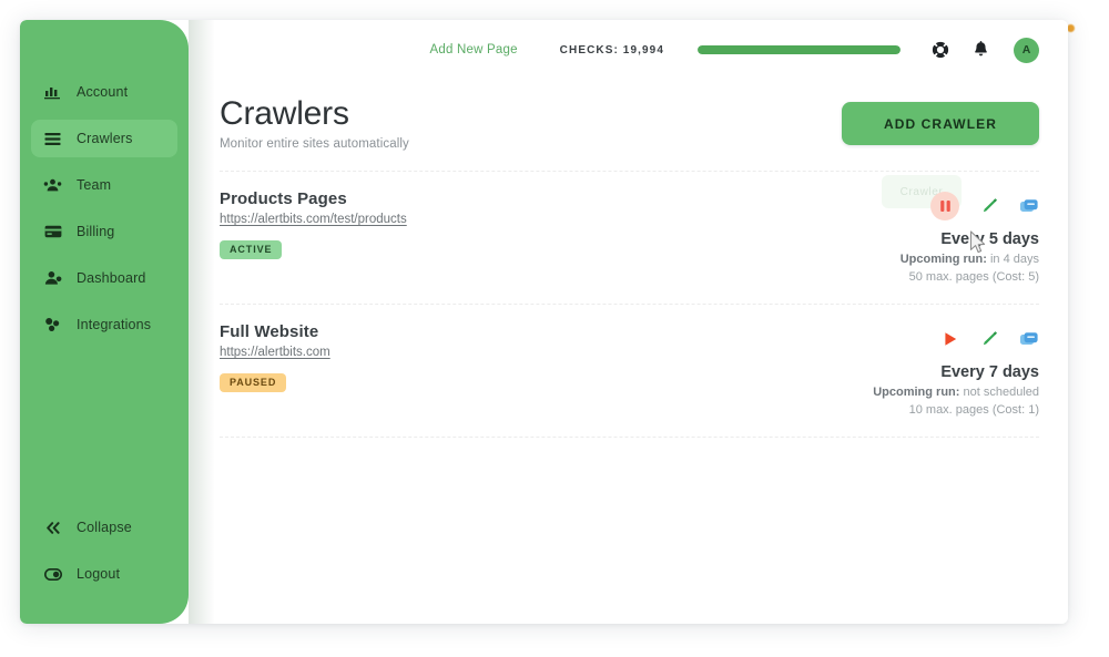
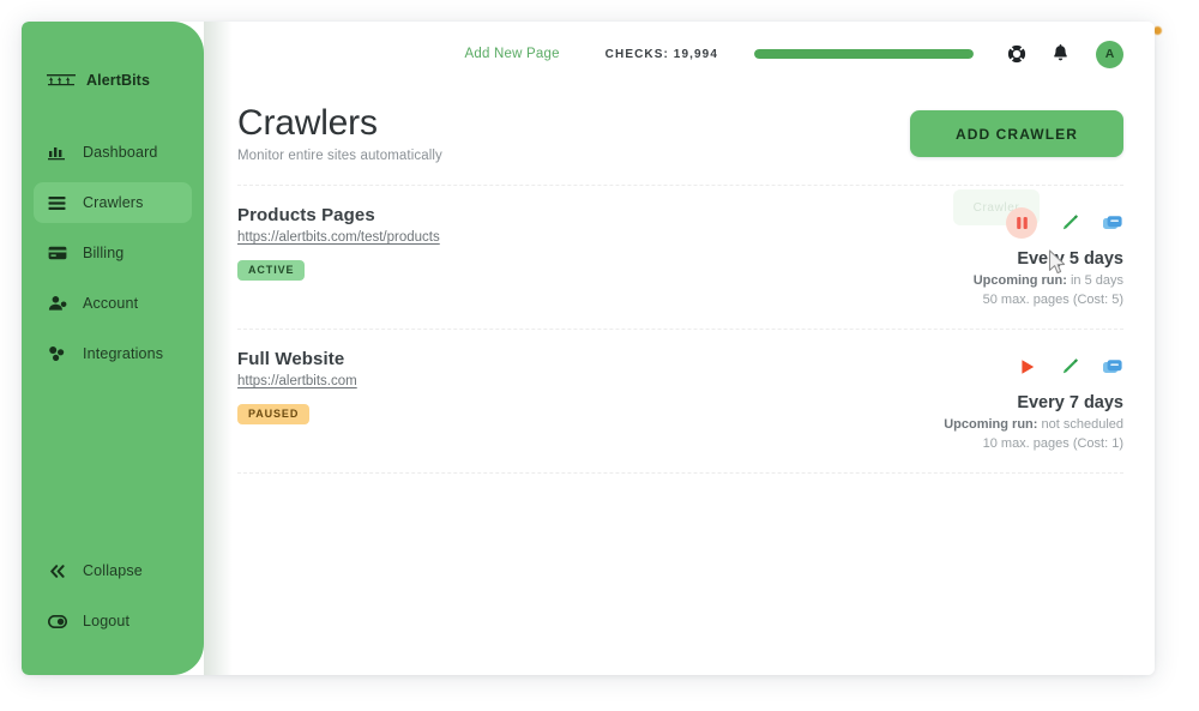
+ AlertBits
- Account
+ Dashboard
  Crawlers
- Team
  Billing
- Dashboard
+ Account
  Integrations
  Collapse
  Logout
  Add New Page
  CHECKS: 19,994
  A
  Crawlers
  Monitor entire sites automatically
  ADD CRAWLER
  Crawle
  Products Pages
  https://alertbits.com/test/products
  ACTIVE
  Evey 5 days
- Upcoming run: in 4 days
+ Upcoming run: in 5 days
  50 max. pages (Cost: 5)
  Full Website
  https://alertbits.com
  PAUSED
  Every 7 days
  Upcoming run: not scheduled
  10 max. pages (Cost: 1)
